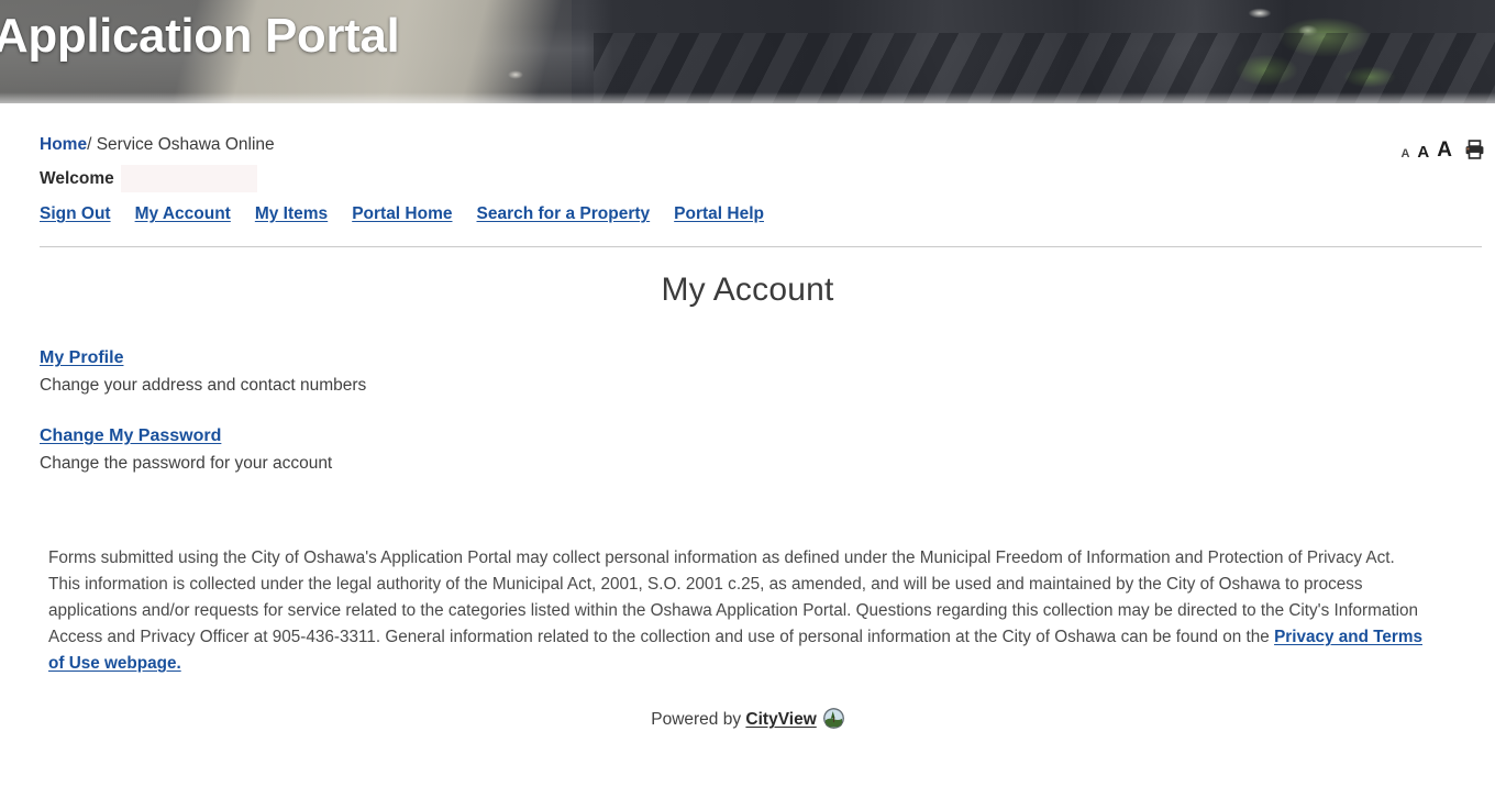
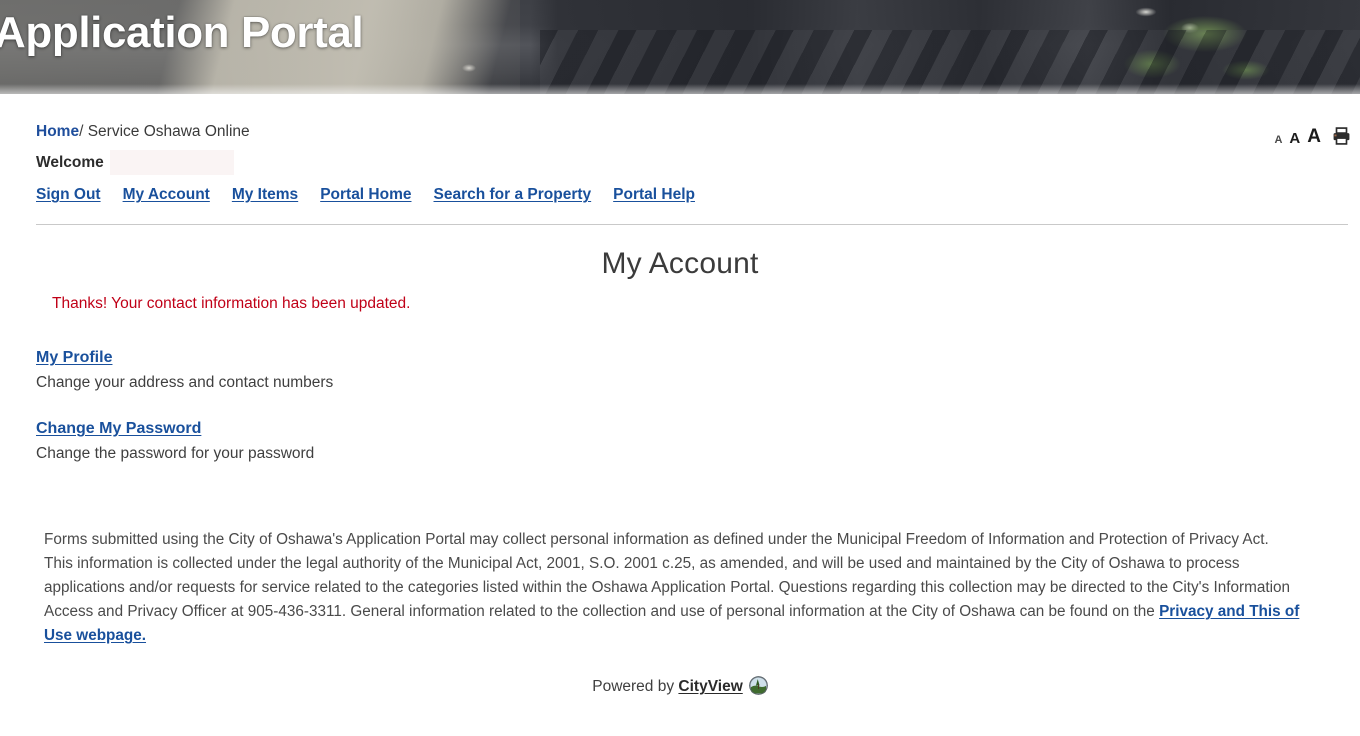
  Application Portal
  Home/ Service Oshawa Online
  A
  A
  A
  Welcome
  Sign Out My Account My Items Portal Home Search for a Property Portal Help
  My Account
+ Thanks! Your contact information has been updated.
  My Profile
  Change your address and contact numbers
  Change My Password
- Change the password for your account
+ Change the password for your password
- Forms submitted using the City of Oshawa's Application Portal may collect personal information as defined under the Municipal Freedom of Information and Protection of Privacy Act. This information is collected under the legal authority of the Municipal Act, 2001, S.O. 2001 c.25, as amended, and will be used and maintained by the City of Oshawa to process applications and/or requests for service related to the categories listed within the Oshawa Application Portal. Questions regarding this collection may be directed to the City's Information Access and Privacy Officer at 905-436-3311. General information related to the collection and use of personal information at the City of Oshawa can be found on the Privacy and Terms of Use webpage.
+ Forms submitted using the City of Oshawa's Application Portal may collect personal information as defined under the Municipal Freedom of Information and Protection of Privacy Act. This information is collected under the legal authority of the Municipal Act, 2001, S.O. 2001 c.25, as amended, and will be used and maintained by the City of Oshawa to process applications and/or requests for service related to the categories listed within the Oshawa Application Portal. Questions regarding this collection may be directed to the City's Information Access and Privacy Officer at 905-436-3311. General information related to the collection and use of personal information at the City of Oshawa can be found on the Privacy and This of Use webpage.
  Powered by CityView
